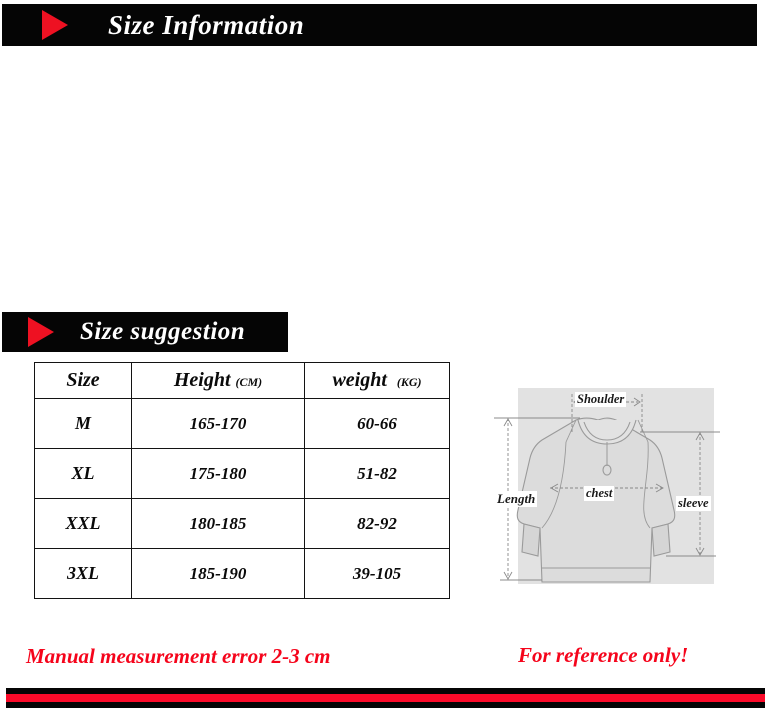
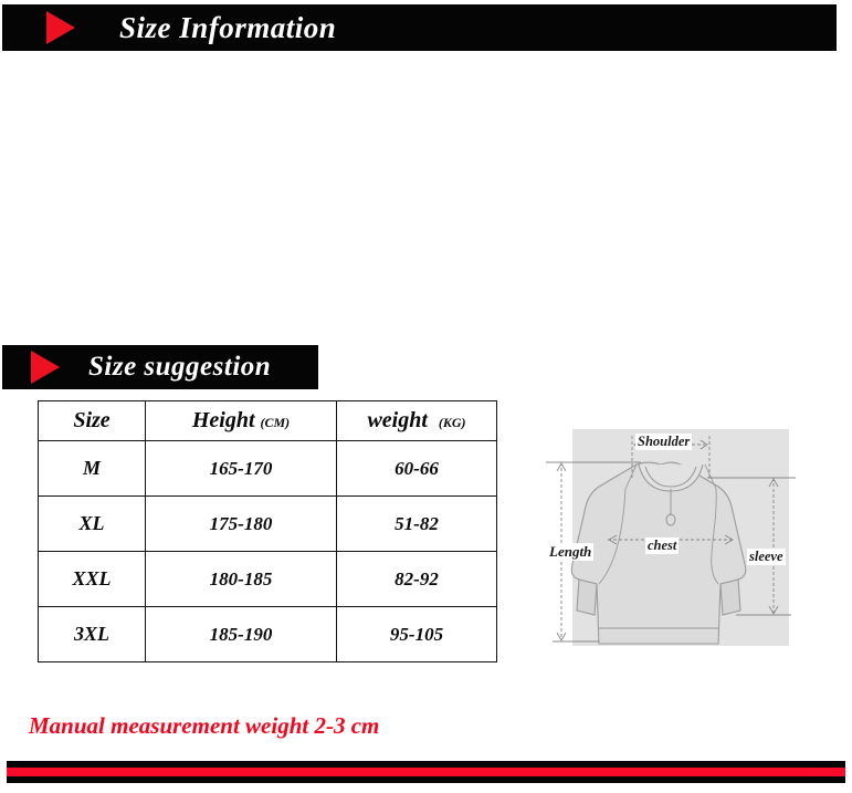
  Size Information
  Size suggestion
  Size	Height (CM)	weight (KG)
  M	165-170	60-66
  XL	175-180	51-82
  XXL	180-185	82-92
- 3XL	185-190	39-105
+ 3XL	185-190	95-105
  Shoulder
  chest
  Length
  sleeve
- Manual measurement error 2-3 cm
+ Manual measurement weight 2-3 cm
- For reference only!
